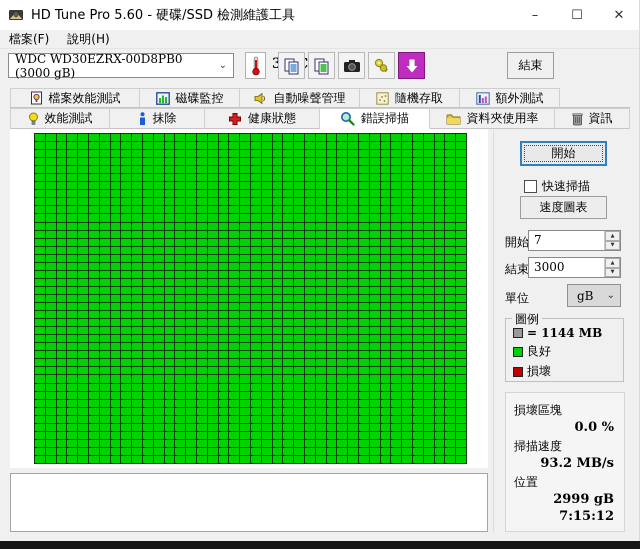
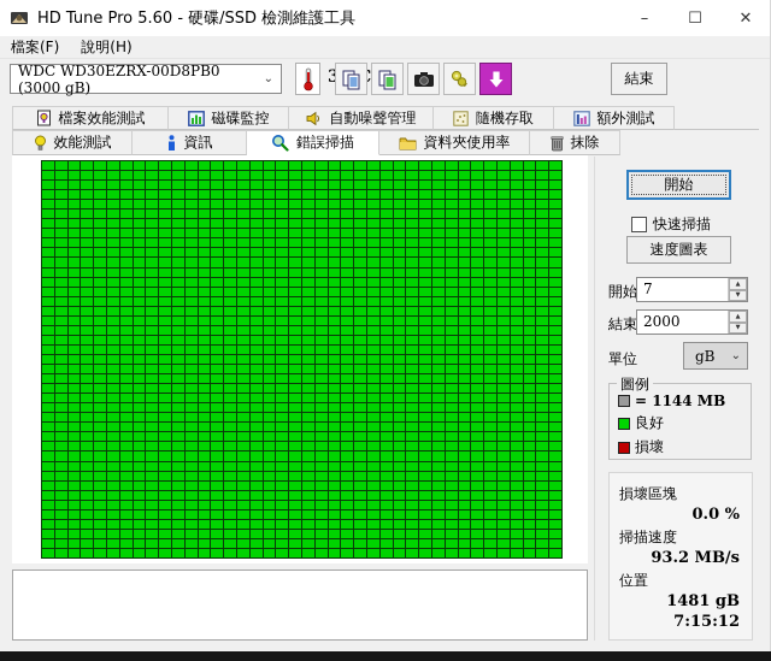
  HD Tune Pro 5.60 - 硬碟/SSD 檢測維護工具
  –
  ☐
  ✕
  檔案(F)
  說明(H)
  WDC WD30EZRX-00D8PB0 (3000 gB)
  ⌄
  結束
  檔案效能測試
  磁碟監控
  自動噪聲管理
  隨機存取
  額外測試
  效能測試
- 抹除
+ 資訊
- 健康狀態
  錯誤掃描
  資料夾使用率
- 資訊
+ 抹除
  開始
  快速掃描
  速度圖表
  開始
  7
  結束
- 3000
+ 2000
  單位
  gB
  ⌄
  圖例
  = 1144 MB
  良好
  損壞
  損壞區塊
  0.0 %
  掃描速度
  93.2 MB/s
  位置
- 2999 gB
+ 1481 gB
  7:15:12
